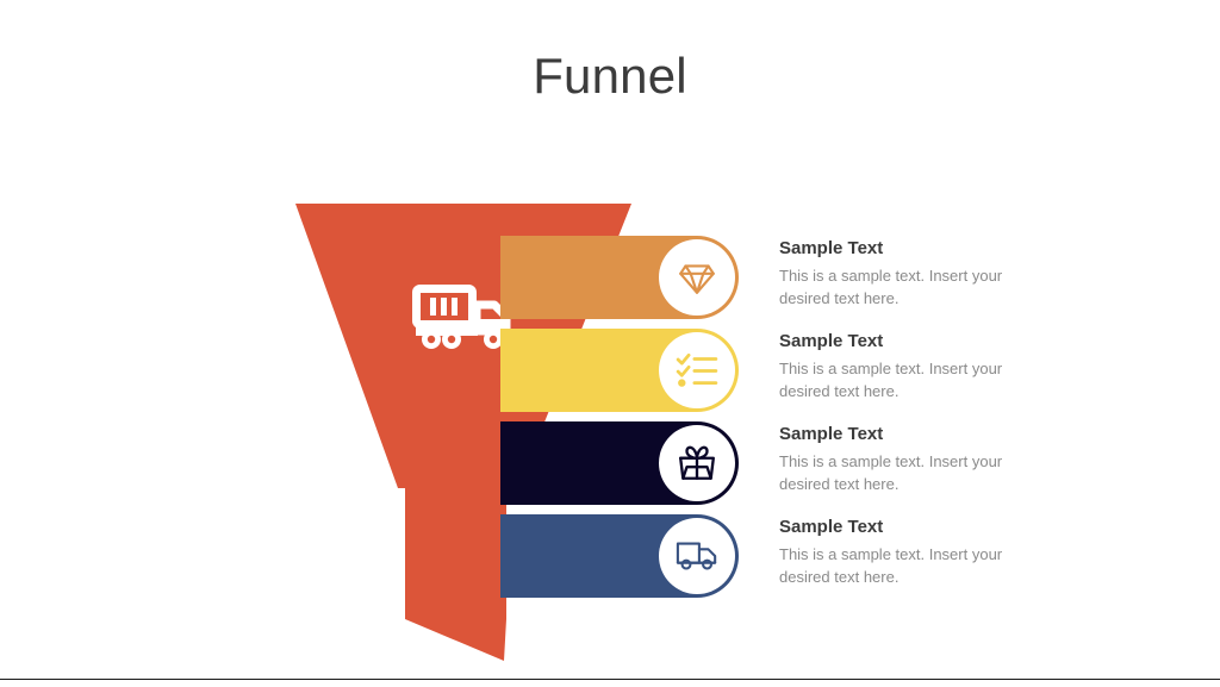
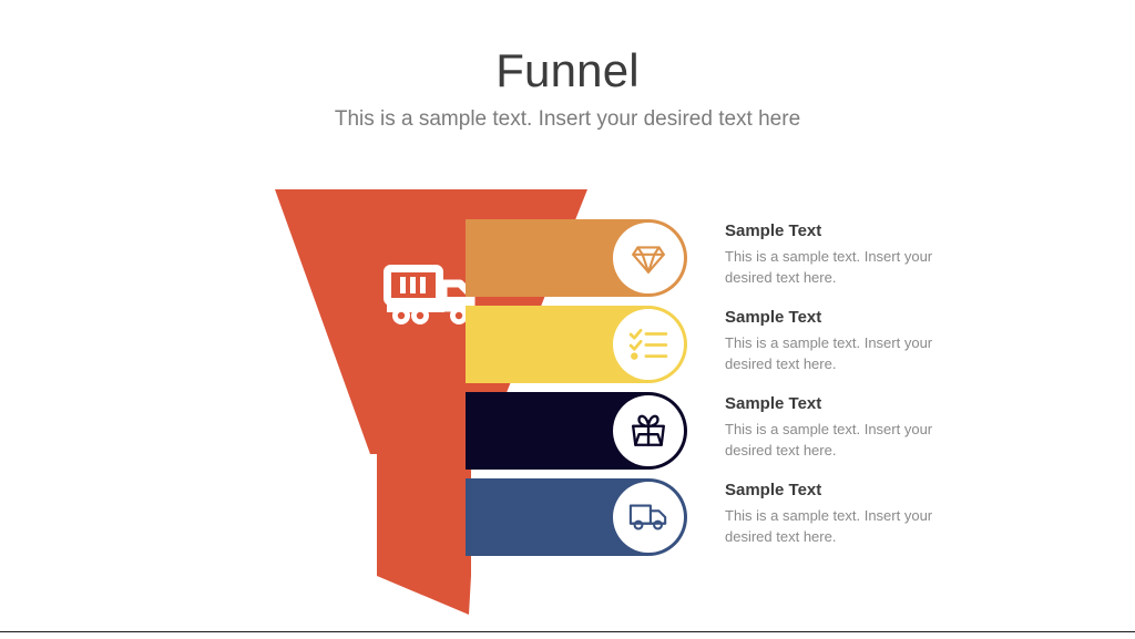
  Funnel
+ This is a sample text. Insert your desired text here
  Sample Text
  This is a sample text. Insert your desired text here.
  Sample Text
  This is a sample text. Insert your desired text here.
  Sample Text
  This is a sample text. Insert your desired text here.
  Sample Text
  This is a sample text. Insert your desired text here.
